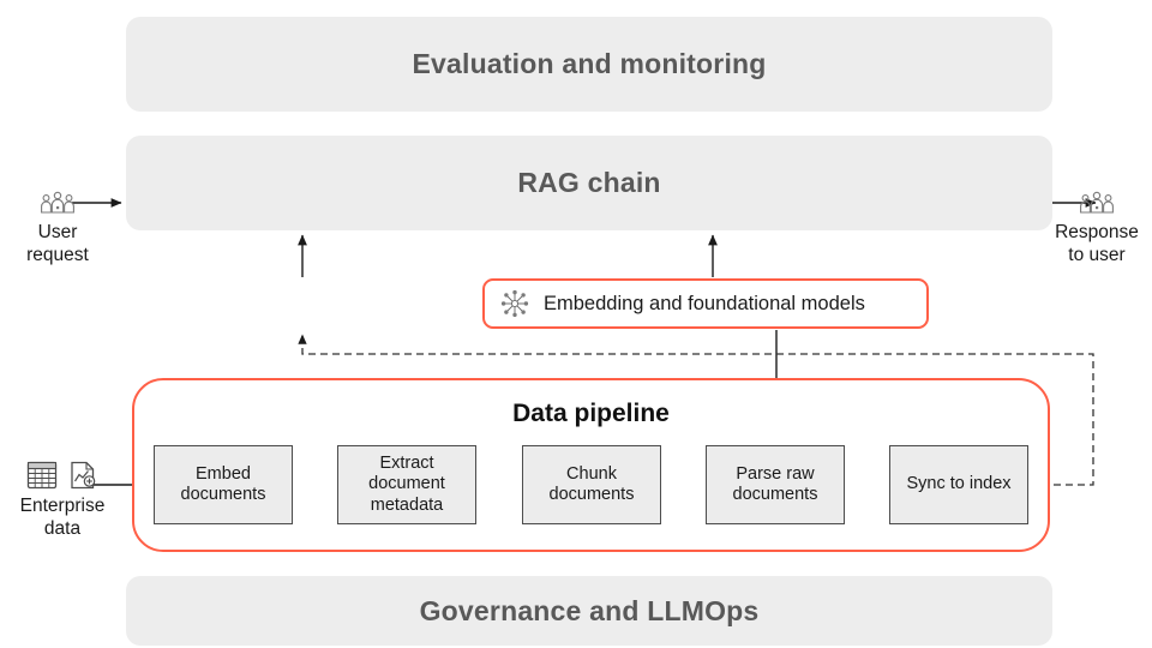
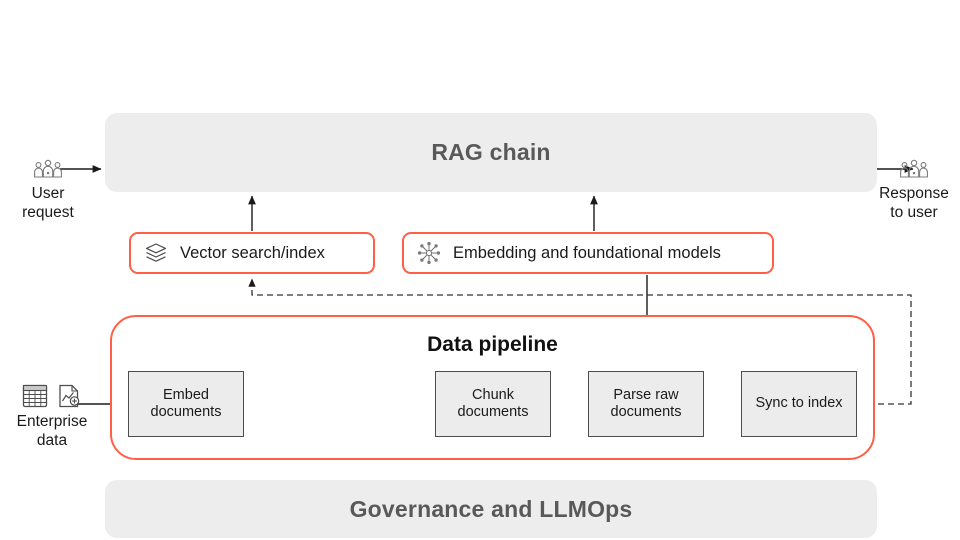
- Evaluation and monitoring
  RAG chain
  Governance and LLMOps
+ Vector search/index
  Embedding and foundational models
  Data pipeline
  Embed
  documents
- Extract
- document
- metadata
  Chunk
  documents
  Parse raw
  documents
  Sync to index
  User
  request
  Response
  to user
  Enterprise
  data
